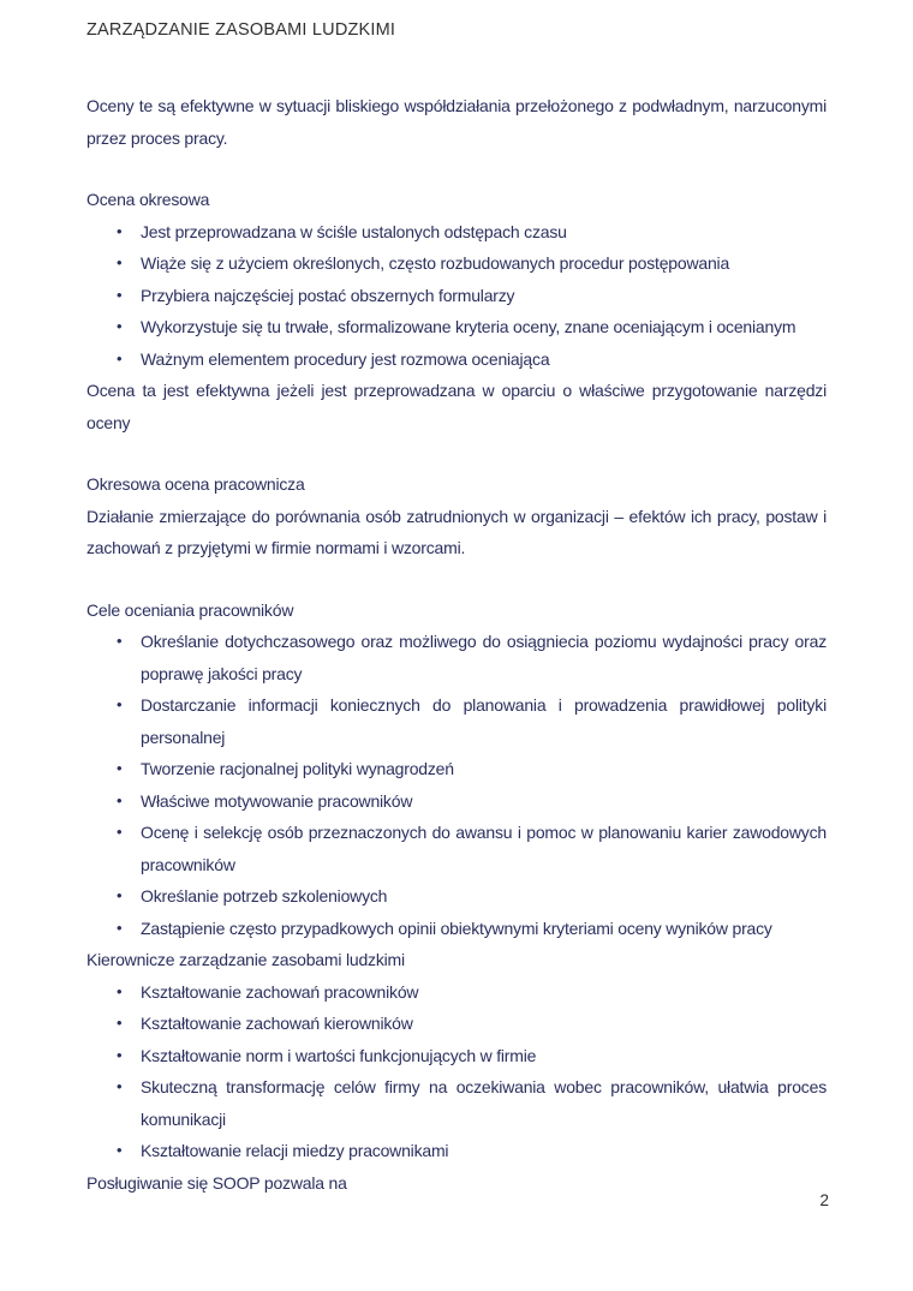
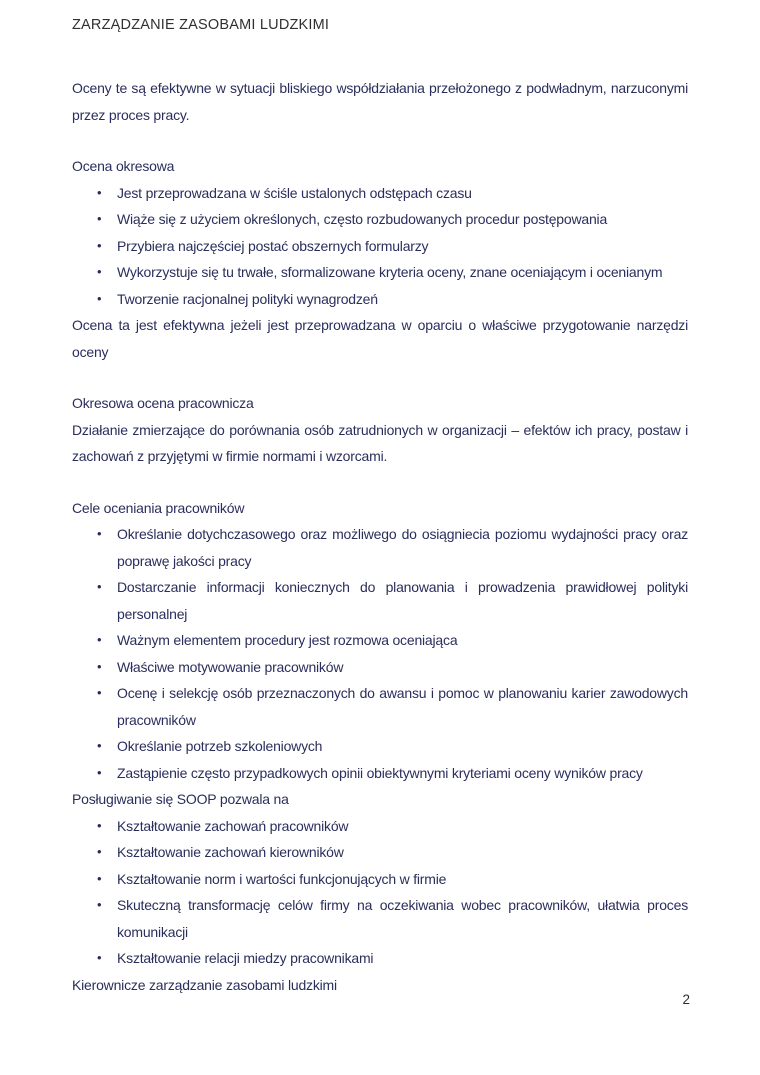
  ZARZĄDZANIE ZASOBAMI LUDZKIMI
  Oceny te są efektywne w sytuacji bliskiego współdziałania przełożonego z podwładnym, narzuconymi przez proces pracy.
  Ocena okresowa
  •
  Jest przeprowadzana w ściśle ustalonych odstępach czasu
  •
  Wiąże się z użyciem określonych, często rozbudowanych procedur postępowania
  •
  Przybiera najczęściej postać obszernych formularzy
  •
  Wykorzystuje się tu trwałe, sformalizowane kryteria oceny, znane oceniającym i ocenianym
  •
- Ważnym elementem procedury jest rozmowa oceniająca
+ Tworzenie racjonalnej polityki wynagrodzeń
  Ocena ta jest efektywna jeżeli jest przeprowadzana w oparciu o właściwe przygotowanie narzędzi oceny
  Okresowa ocena pracownicza
  Działanie zmierzające do porównania osób zatrudnionych w organizacji – efektów ich pracy, postaw i zachowań z przyjętymi w firmie normami i wzorcami.
  Cele oceniania pracowników
  •
  Określanie dotychczasowego oraz możliwego do osiągniecia poziomu wydajności pracy oraz poprawę jakości pracy
  •
  Dostarczanie informacji koniecznych do planowania i prowadzenia prawidłowej polityki personalnej
  •
- Tworzenie racjonalnej polityki wynagrodzeń
+ Ważnym elementem procedury jest rozmowa oceniająca
  •
  Właściwe motywowanie pracowników
  •
  Ocenę i selekcję osób przeznaczonych do awansu i pomoc w planowaniu karier zawodowych pracowników
  •
  Określanie potrzeb szkoleniowych
  •
  Zastąpienie często przypadkowych opinii obiektywnymi kryteriami oceny wyników pracy
- Kierownicze zarządzanie zasobami ludzkimi
+ Posługiwanie się SOOP pozwala na
  •
  Kształtowanie zachowań pracowników
  •
  Kształtowanie zachowań kierowników
  •
  Kształtowanie norm i wartości funkcjonujących w firmie
  •
  Skuteczną transformację celów firmy na oczekiwania wobec pracowników, ułatwia proces komunikacji
  •
  Kształtowanie relacji miedzy pracownikami
- Posługiwanie się SOOP pozwala na
+ Kierownicze zarządzanie zasobami ludzkimi
  2
